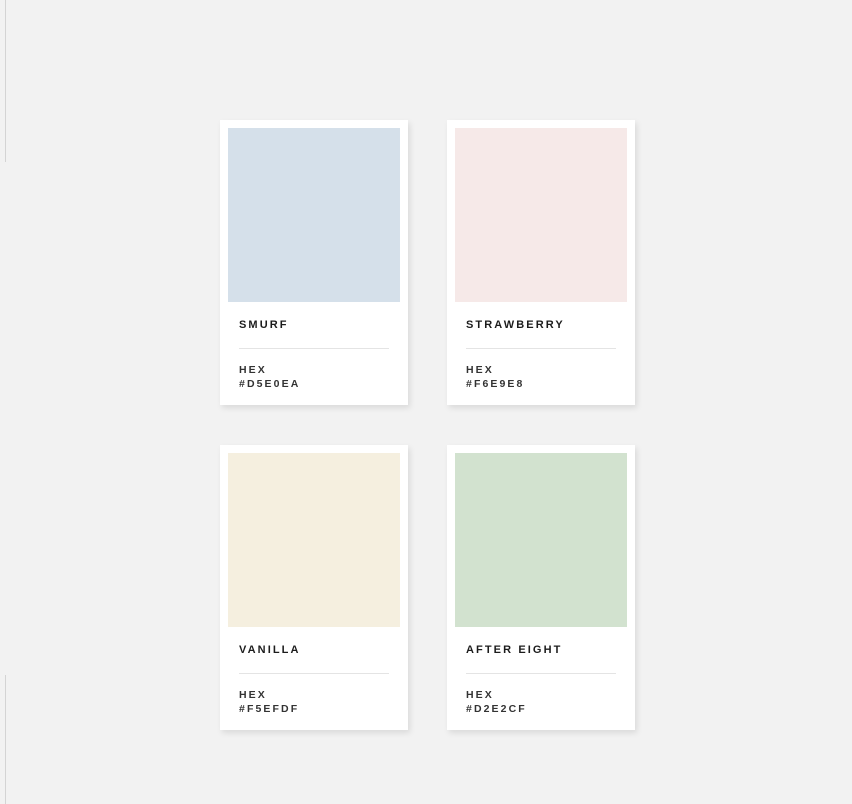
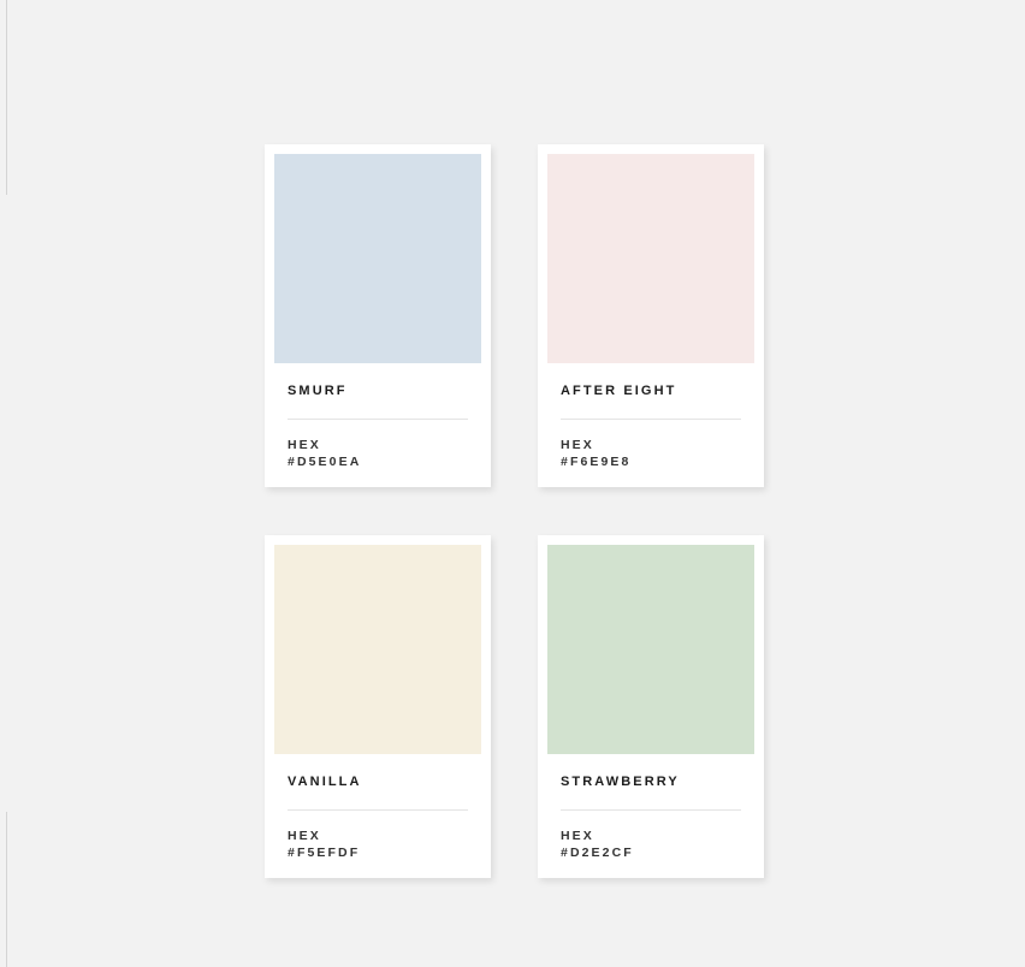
  SMURF
  HEX
  #D5E0EA
- STRAWBERRY
+ AFTER EIGHT
  HEX
  #F6E9E8
  VANILLA
  HEX
  #F5EFDF
- AFTER EIGHT
+ STRAWBERRY
  HEX
  #D2E2CF
